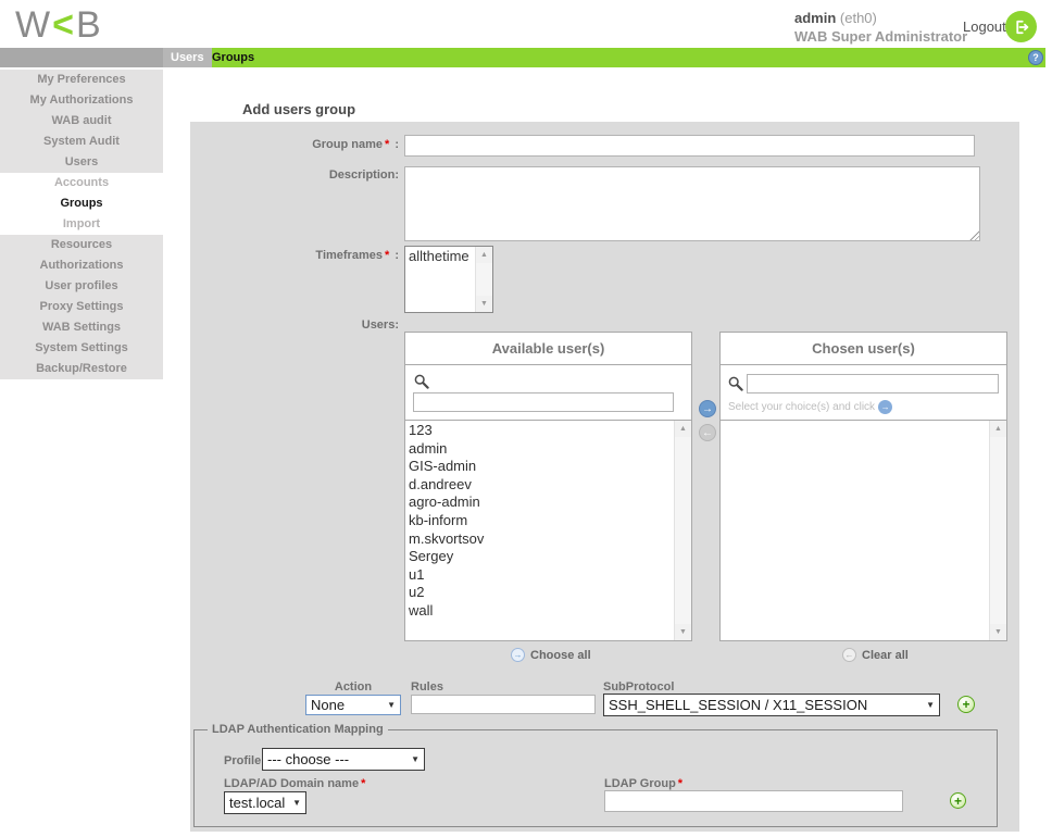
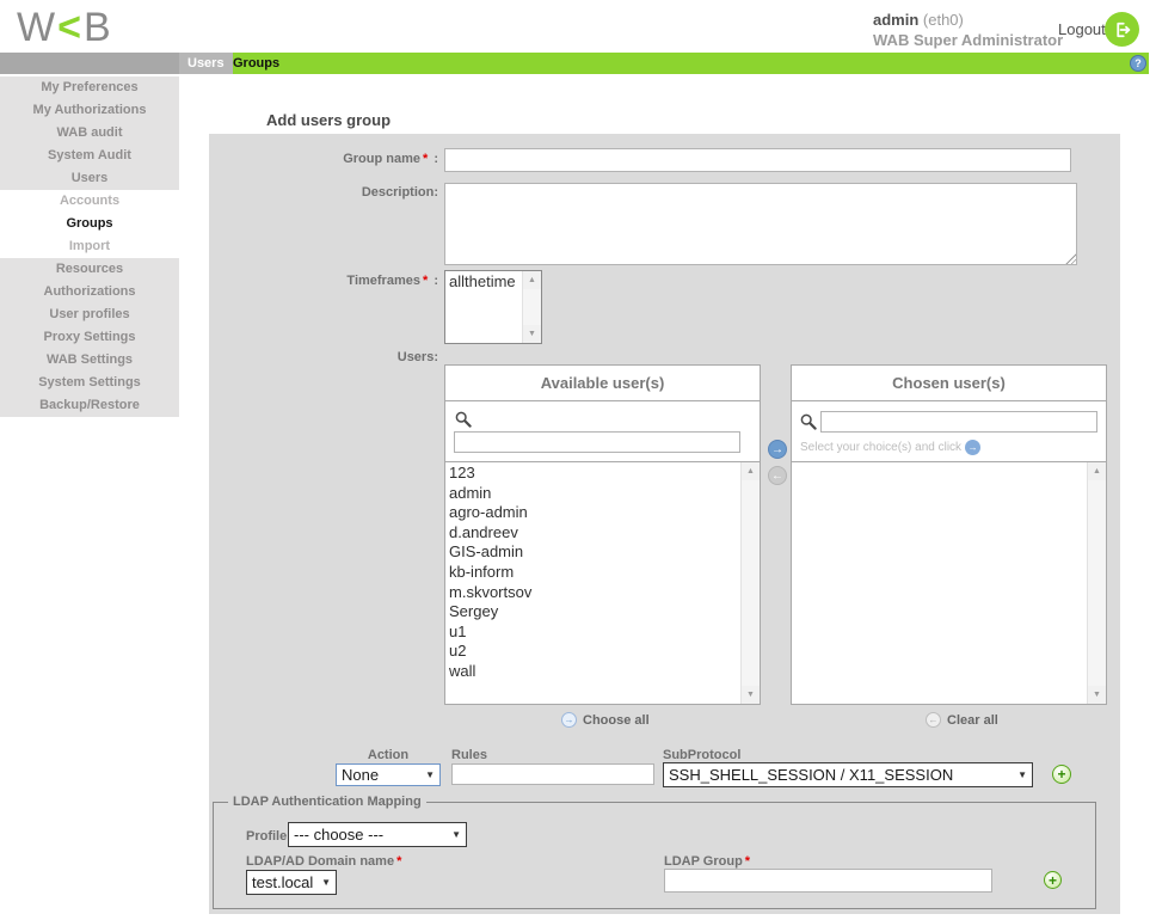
  W<B
  admin (eth0)
  WAB Super Administrator
  Logout
  Users
  Groups
  ?
  My Preferences
  My Authorizations
  WAB audit
  System Audit
  Users
  Accounts
  Groups
  Import
  Resources
  Authorizations
  User profiles
  Proxy Settings
  WAB Settings
  System Settings
  Backup/Restore
  Add users group
  Group name * :
  Description:
  Timeframes * :
  allthetime
  Users:
  Available user(s)
  123
  admin
- GIS-admin
+ agro-admin
  d.andreev
- agro-admin
+ GIS-admin
  kb-inform
  m.skvortsov
  Sergey
  u1
  u2
  wall
  →
  ←
  Chosen user(s)
  Select your choice(s) and click
  →
  →
  Choose all
  ←
  Clear all
  Action
  Rules
  SubProtocol
  None
  ▼
  SSH_SHELL_SESSION / X11_SESSION
  ▼
  +
  LDAP Authentication Mapping
  Profile
  --- choose ---
  ▼
  LDAP/AD Domain name *
  test.local
  ▼
  LDAP Group *
  +
